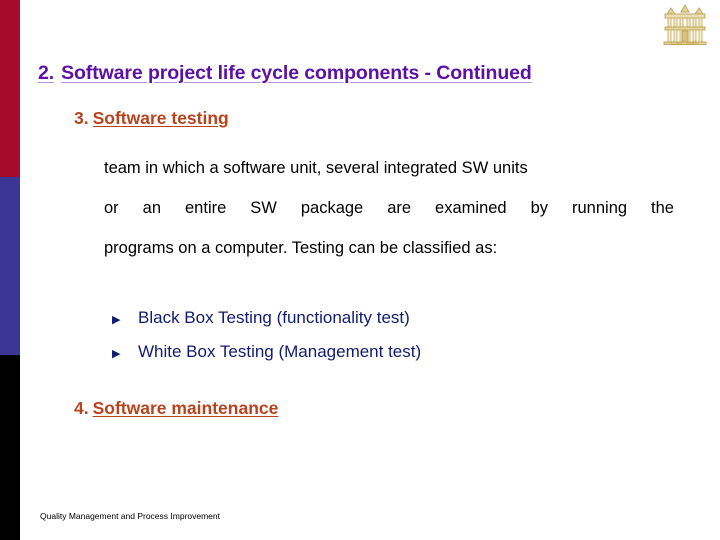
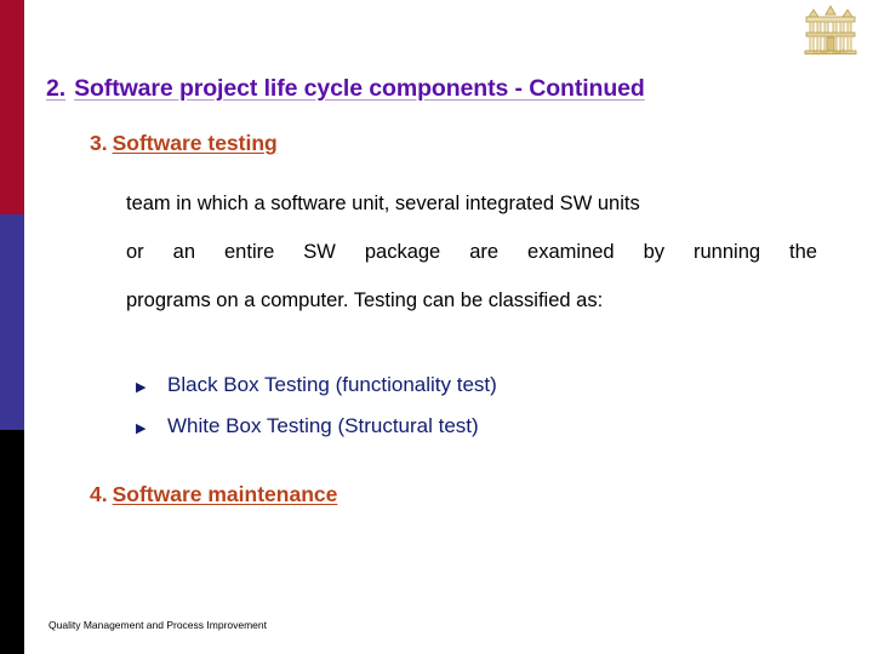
  2. Software project life cycle components - Continued
  3. Software testing
  team in which a software unit, several integrated SW units
  or an entire SW package are examined by running the
  programs on a computer. Testing can be classified as:
  ▶
  Black Box Testing (functionality test)
  ▶
- White Box Testing (Management test)
+ White Box Testing (Structural test)
  4. Software maintenance
  Quality Management and Process Improvement
